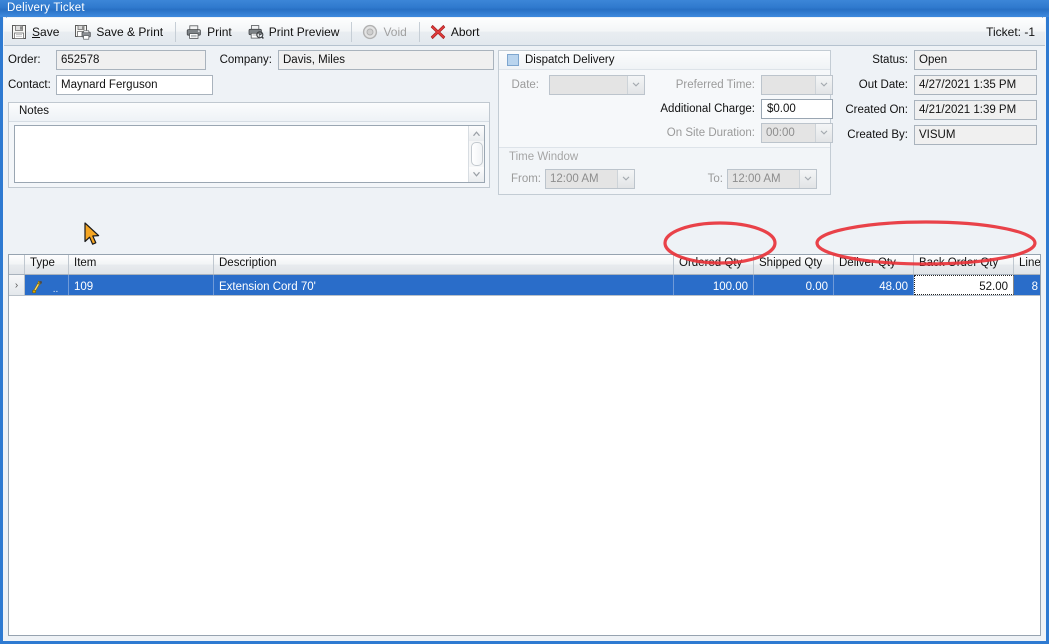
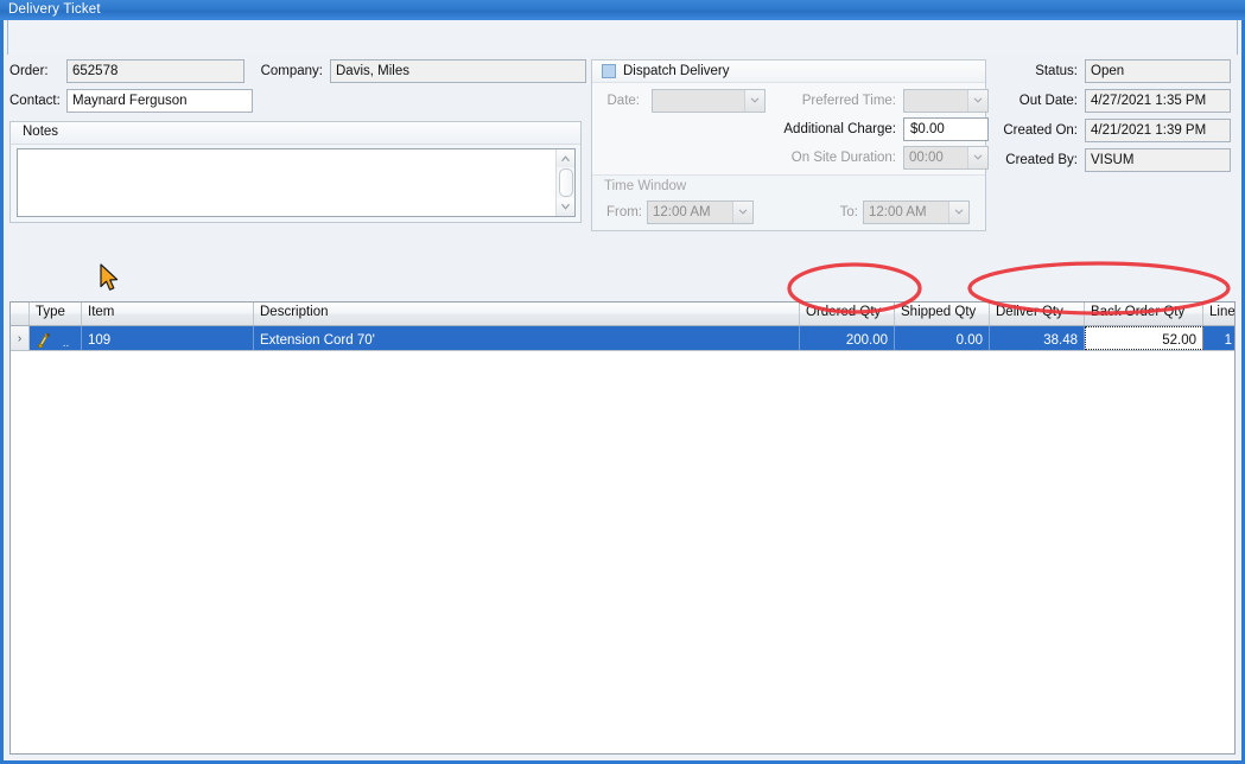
  Delivery Ticket
- Save
- Save & Print
- Print
- Print Preview
- Void
- Abort
- Ticket: -1
  Order:
  652578
  Company:
  Davis, Miles
  Contact:
  Maynard Ferguson
  Notes
  Dispatch Delivery
  Date:
  Preferred Time:
  Additional Charge:
  $0.00
  On Site Duration:
  00:00
  Time Window
  From:
  12:00 AM
  To:
  12:00 AM
  Status:
  Open
  Out Date:
  4/27/2021 1:35 PM
  Created On:
  4/21/2021 1:39 PM
  Created By:
  VISUM
  Type
  Item
  Description
  Shipped Qty
  Line
  ›
  ..
  109
  Extension Cord 70'
- 100.00
+ 200.00
  0.00
- 48.00
+ 38.48
  52.00
- 8
+ 1
